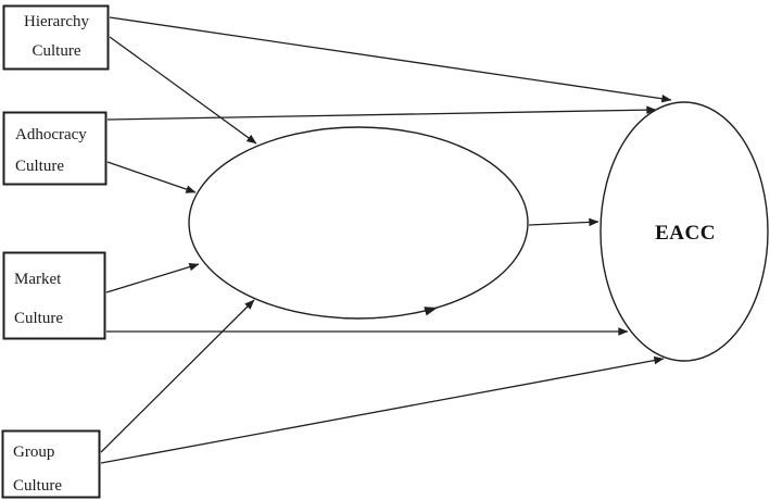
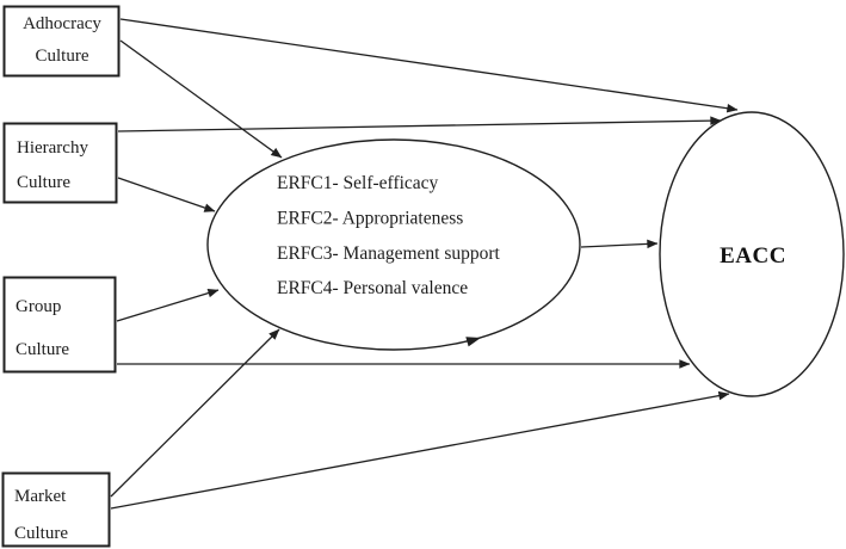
- Hierarchy
+ Adhocracy
  Culture
- Adhocracy
+ Hierarchy
  Culture
- Market
+ Group
  Culture
- Group
+ Market
  Culture
+ ERFC1- Self-efficacy
+ ERFC2- Appropriateness
+ ERFC3- Management support
+ ERFC4- Personal valence
  EACC
